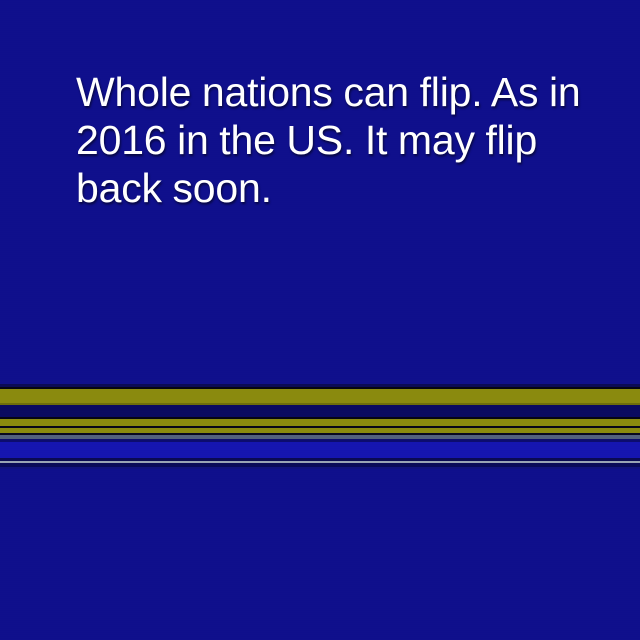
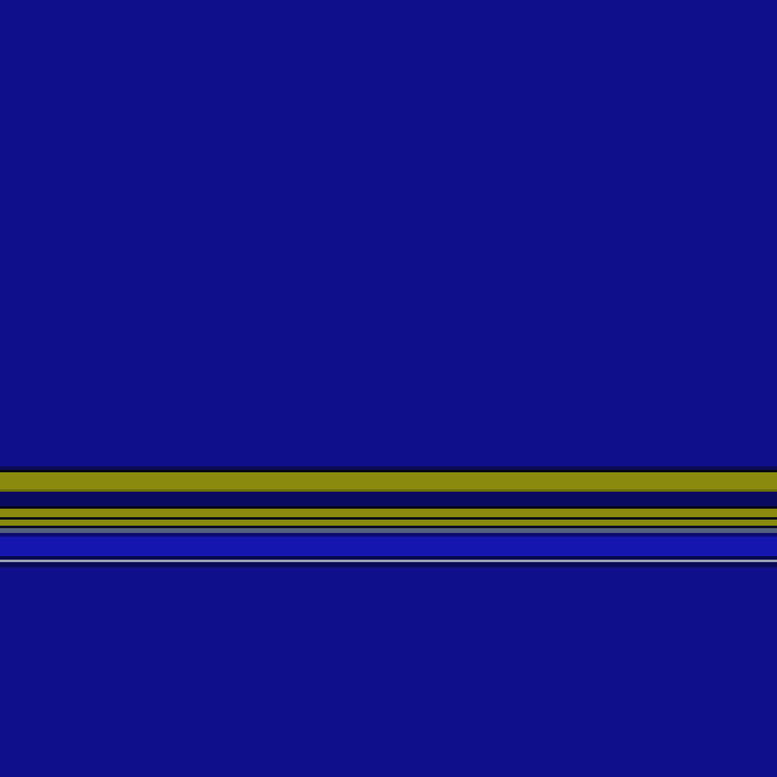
- Whole nations can flip. As in 2016 in the US. It may flip back soon.
